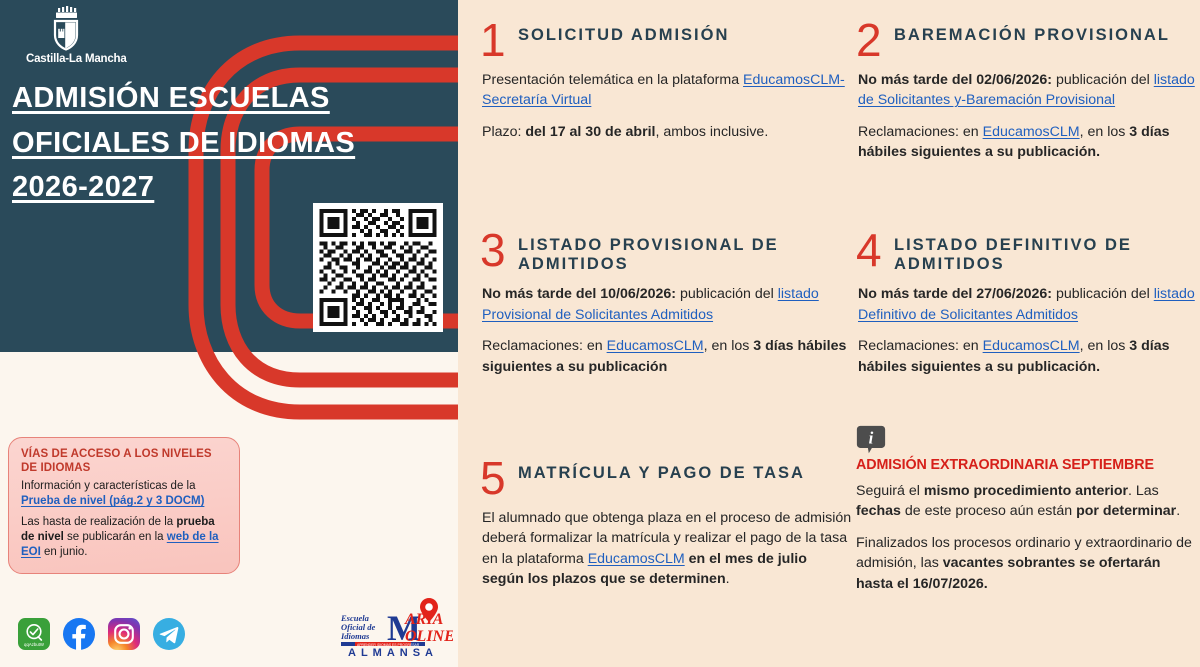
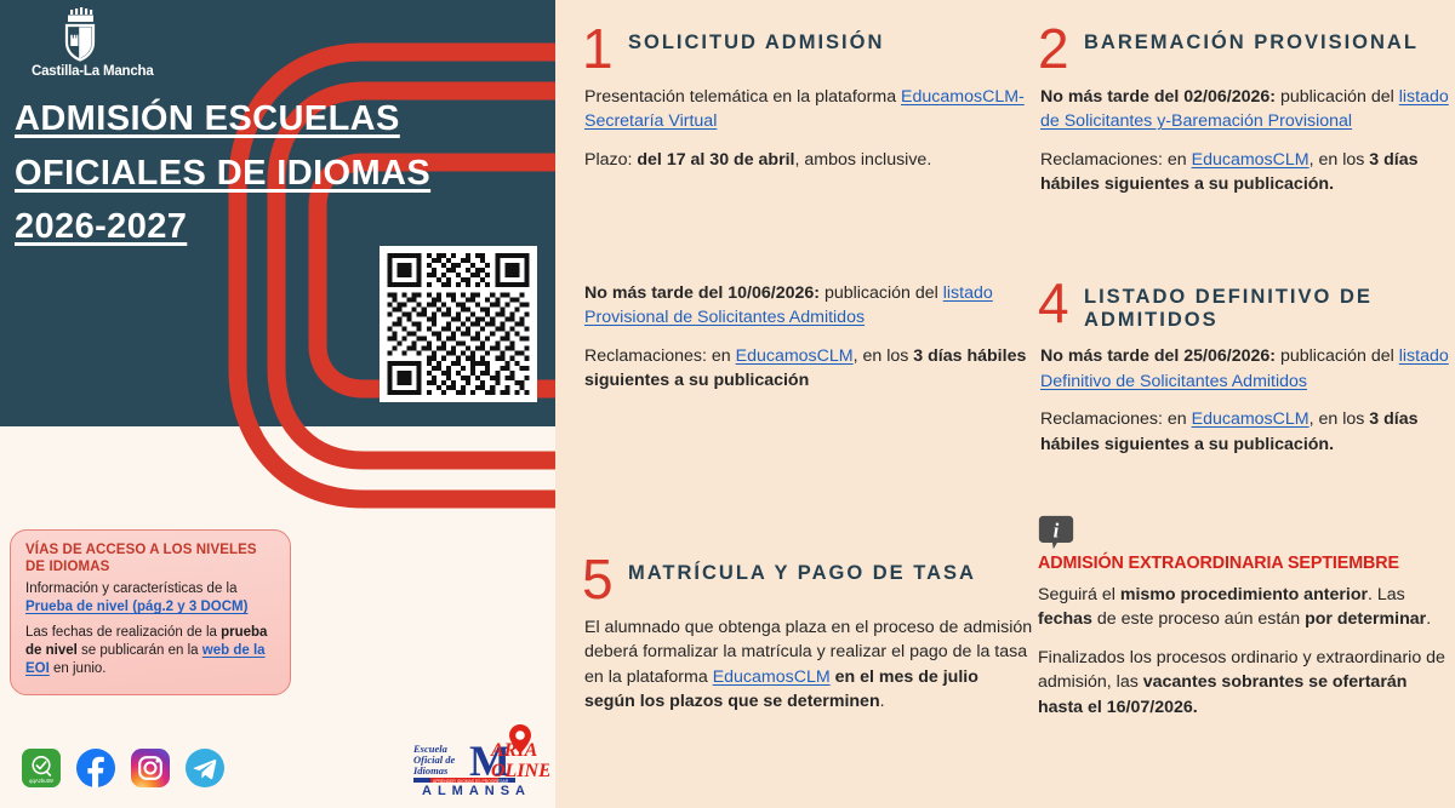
  Castilla-La Mancha
  ADMISIÓN ESCUELAS
  OFICIALES DE IDIOMAS
  2026-2027
  VÍAS DE ACCESO A LOS NIVELES DE IDIOMAS
  Información y características de la Prueba de nivel (pág.2 y 3 DOCM)
- Las hasta de realización de la prueba de nivel se publicarán en la web de la EOI en junio.
+ Las fechas de realización de la prueba de nivel se publicarán en la web de la EOI en junio.
  Escuela
  Oficial de
  Idiomas
  M
  ARÍA
  OLINE
  ALMANSA
  1
  SOLICITUD ADMISIÓN
  Presentación telemática en la plataforma EducamosCLM-Secretaría Virtual
  Plazo: del 17 al 30 de abril, ambos inclusive.
- 3
- LISTADO PROVISIONAL DE ADMITIDOS
  No más tarde del 10/06/2026: publicación del listado Provisional de Solicitantes Admitidos
  Reclamaciones: en EducamosCLM, en los 3 días hábiles siguientes a su publicación
  5
  MATRÍCULA Y PAGO DE TASA
  El alumnado que obtenga plaza en el proceso de admisión deberá formalizar la matrícula y realizar el pago de la tasa en la plataforma EducamosCLM en el mes de julio según los plazos que se determinen.
  2
  BAREMACIÓN PROVISIONAL
  No más tarde del 02/06/2026: publicación del listado de Solicitantes y-Baremación Provisional
  Reclamaciones: en EducamosCLM, en los 3 días hábiles siguientes a su publicación.
  4
  LISTADO DEFINITIVO DE ADMITIDOS
- No más tarde del 27/06/2026: publicación del listado Definitivo de Solicitantes Admitidos
+ No más tarde del 25/06/2026: publicación del listado Definitivo de Solicitantes Admitidos
  Reclamaciones: en EducamosCLM, en los 3 días hábiles siguientes a su publicación.
  i
  ADMISIÓN EXTRAORDINARIA SEPTIEMBRE
  Seguirá el mismo procedimiento anterior. Las fechas de este proceso aún están por determinar.
  Finalizados los procesos ordinario y extraordinario de admisión, las vacantes sobrantes se ofertarán hasta el 16/07/2026.
